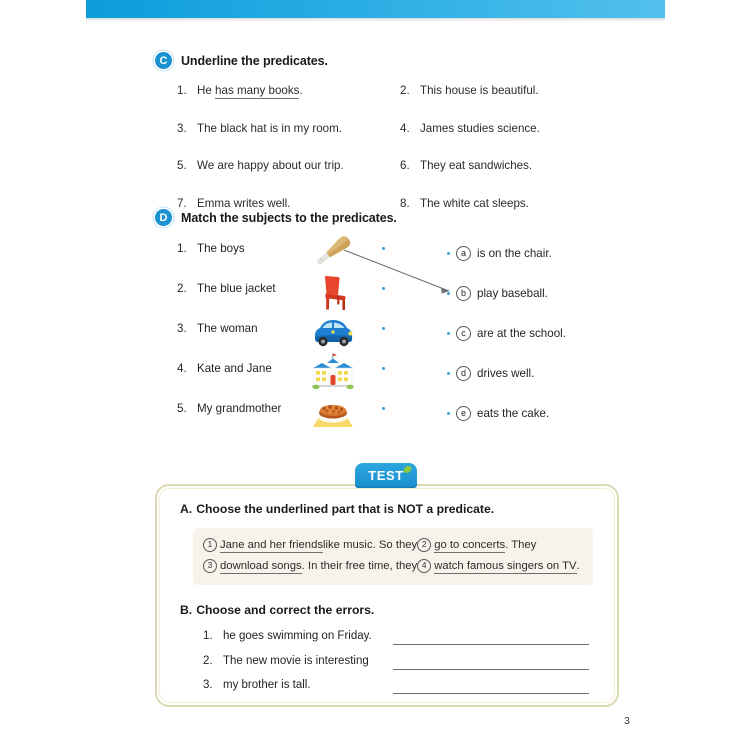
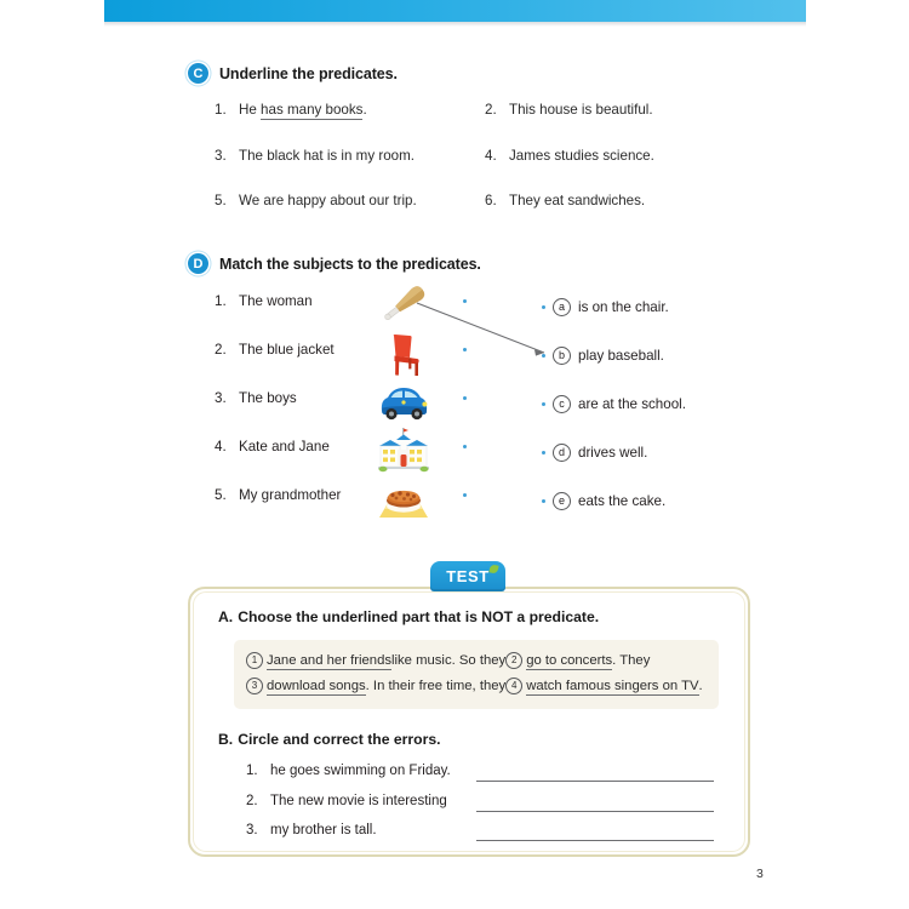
  C
  Underline the predicates.
  1.
  He has many books.
  2.
  This house is beautiful.
  3.
  The black hat is in my room.
  4.
  James studies science.
  5.
  We are happy about our trip.
  6.
  They eat sandwiches.
- 7.
- Emma writes well.
- 8.
- The white cat sleeps.
  D
  Match the subjects to the predicates.
  1.
- The boys
+ The woman
  2.
  The blue jacket
  3.
- The woman
+ The boys
  4.
  Kate and Jane
  5.
  My grandmother
  a
  is on the chair.
  b
  play baseball.
  c
  are at the school.
  d
  drives well.
  e
  eats the cake.
  TEST
  A.
  Choose the underlined part that is NOT a predicate.
  1
  Jane and her friends
  like music. So they
  2
  go to concerts
  . They
  3
  download songs
  . In their free time, they
  4
  watch famous singers on TV
  .
  B.
- Choose and correct the errors.
+ Circle and correct the errors.
  1.
  he goes swimming on Friday.
  2.
  The new movie is interesting
  3.
  my brother is tall.
  3
